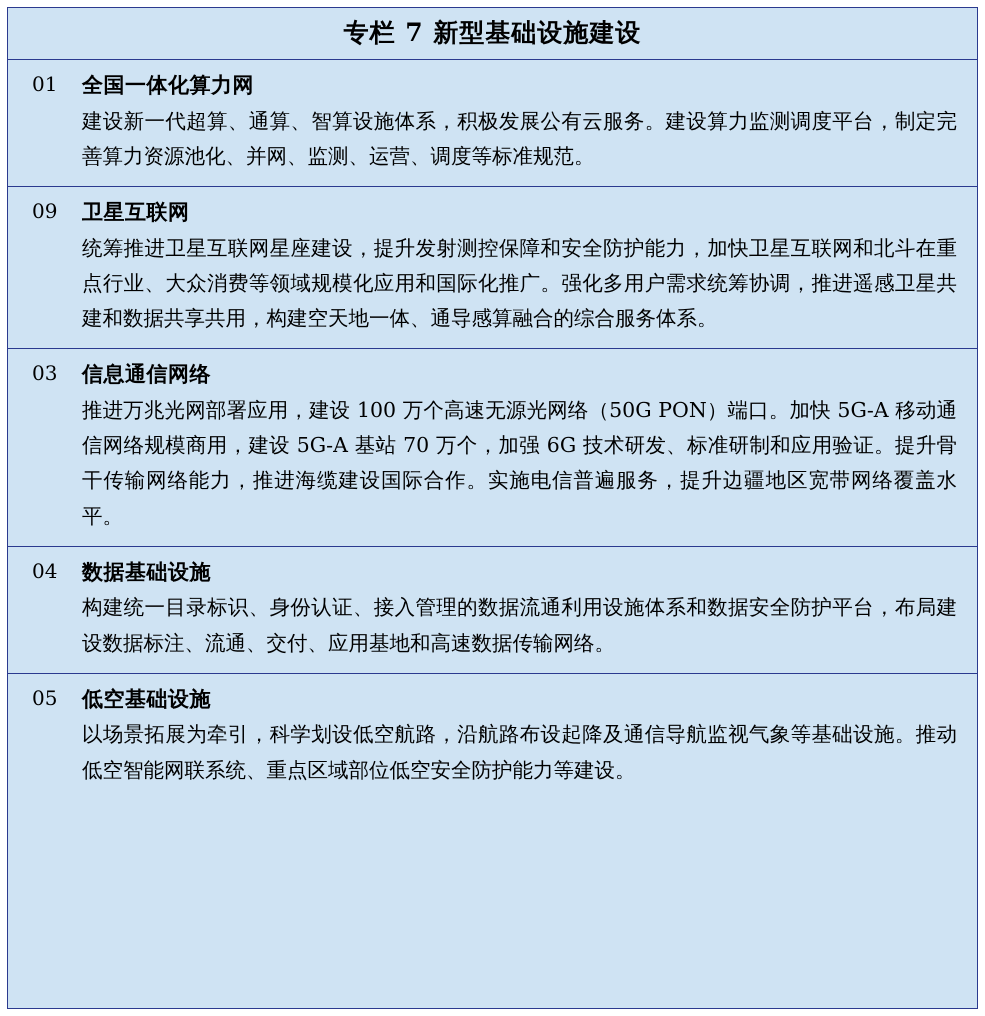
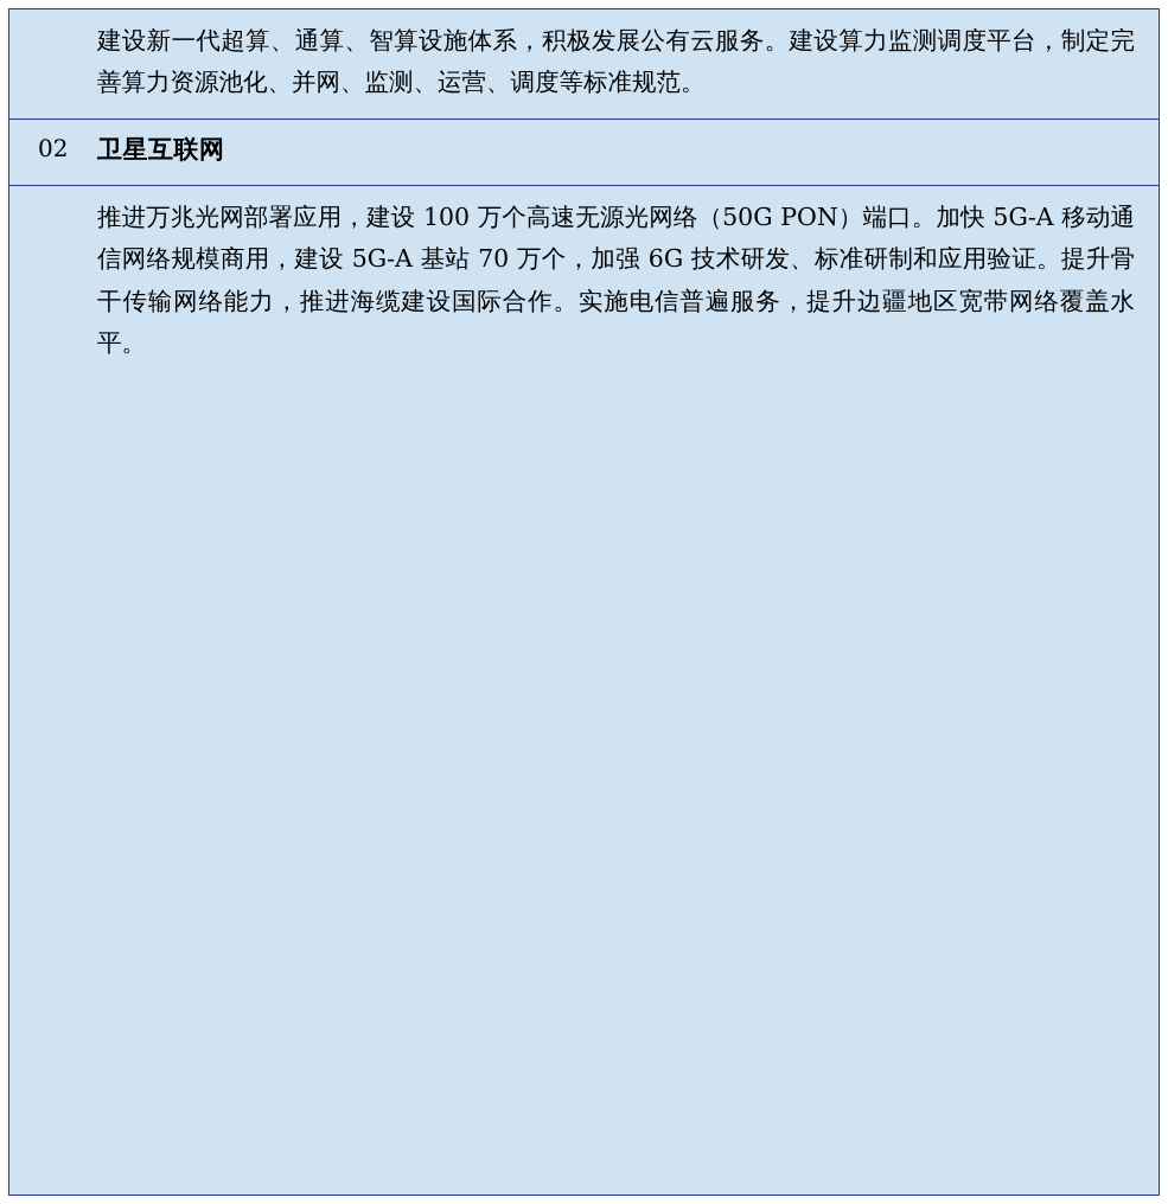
- 专栏 7 新型基础设施建设
- 01
- 全国一体化算力网
  建设新一代超算、通算、智算设施体系，积极发展公有云服务。建设算力监测调度平台，制定完善算力资源池化、并网、监测、运营、调度等标准规范。
- 09
+ 02
  卫星互联网
- 统筹推进卫星互联网星座建设，提升发射测控保障和安全防护能力，加快卫星互联网和北斗在重点行业、大众消费等领域规模化应用和国际化推广。强化多用户需求统筹协调，推进遥感卫星共建和数据共享共用，构建空天地一体、通导感算融合的综合服务体系。
- 03
- 信息通信网络
  推进万兆光网部署应用，建设 100 万个高速无源光网络（50G PON）端口。加快 5G‑A 移动通信网络规模商用，建设 5G‑A 基站 70 万个，加强 6G 技术研发、标准研制和应用验证。提升骨干传输网络能力，推进海缆建设国际合作。实施电信普遍服务，提升边疆地区宽带网络覆盖水平。
- 04
- 数据基础设施
- 构建统一目录标识、身份认证、接入管理的数据流通利用设施体系和数据安全防护平台，布局建设数据标注、流通、交付、应用基地和高速数据传输网络。
- 05
- 低空基础设施
- 以场景拓展为牵引，科学划设低空航路，沿航路布设起降及通信导航监视气象等基础设施。推动低空智能网联系统、重点区域部位低空安全防护能力等建设。
